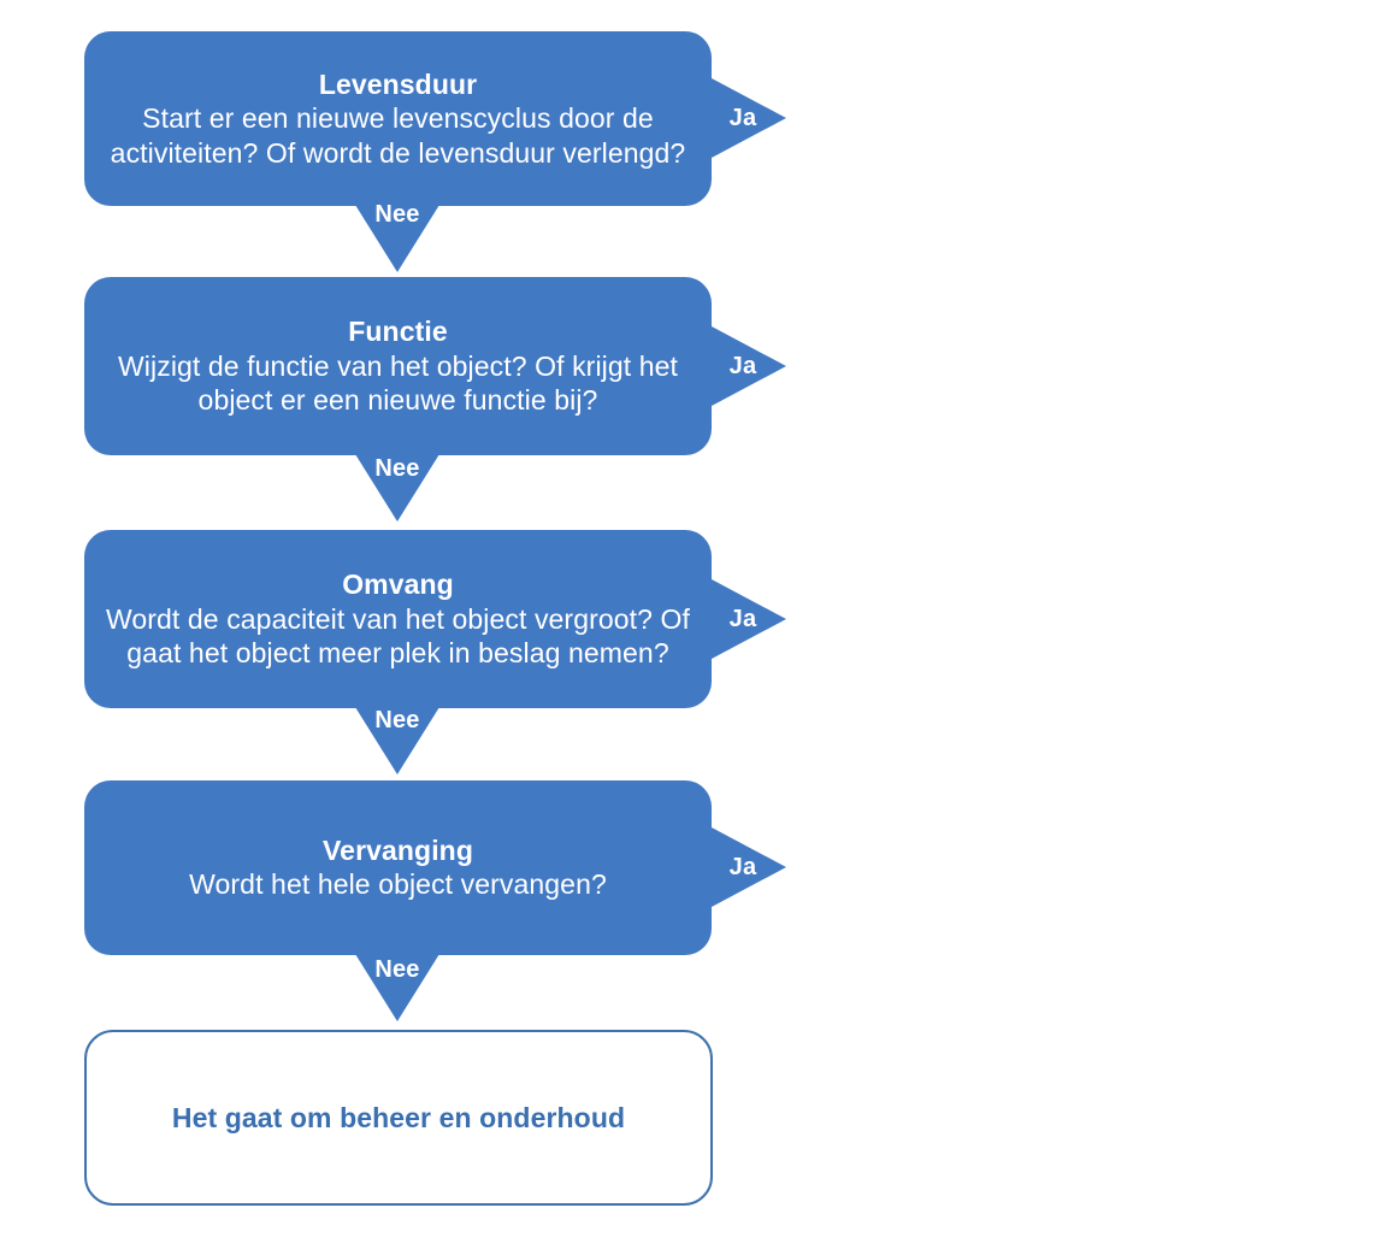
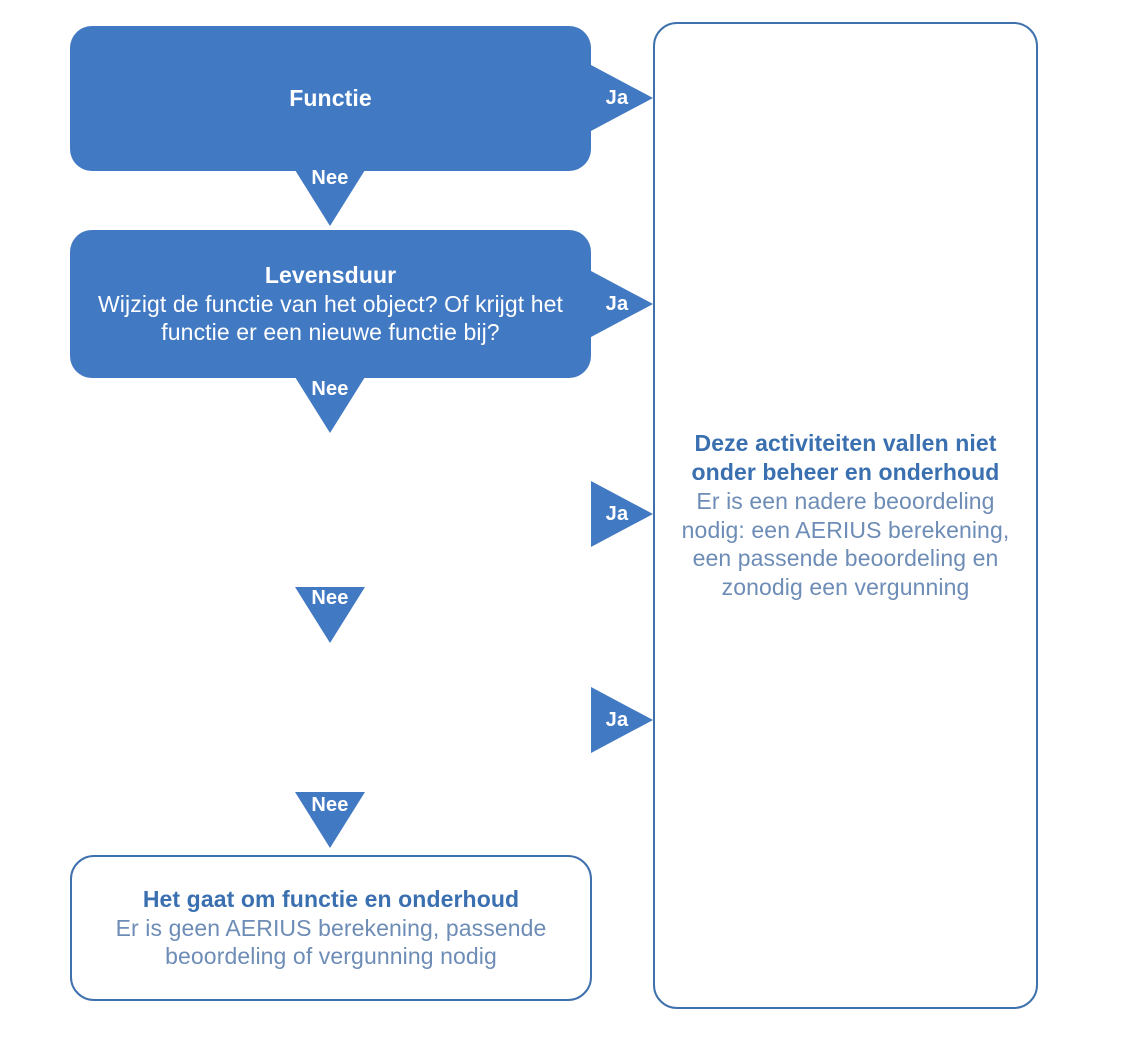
+ Deze activiteiten vallen niet onder beheer en onderhoud
+ Er is een nadere beoordeling nodig: een AERIUS berekening, een passende beoordeling en zonodig een vergunning
- Levensduur
+ Functie
- Start er een nieuwe levenscyclus door de activiteiten? Of wordt de levensduur verlengd?
  Ja
  Nee
- Functie
+ Levensduur
- Wijzigt de functie van het object? Of krijgt het object er een nieuwe functie bij?
+ Wijzigt de functie van het object? Of krijgt het functie er een nieuwe functie bij?
  Ja
  Nee
- Omvang
- Wordt de capaciteit van het object vergroot? Of gaat het object meer plek in beslag nemen?
  Ja
  Nee
- Vervanging
- Wordt het hele object vervangen?
  Ja
  Nee
- Het gaat om beheer en onderhoud
+ Het gaat om functie en onderhoud
+ Er is geen AERIUS berekening, passende beoordeling of vergunning nodig
